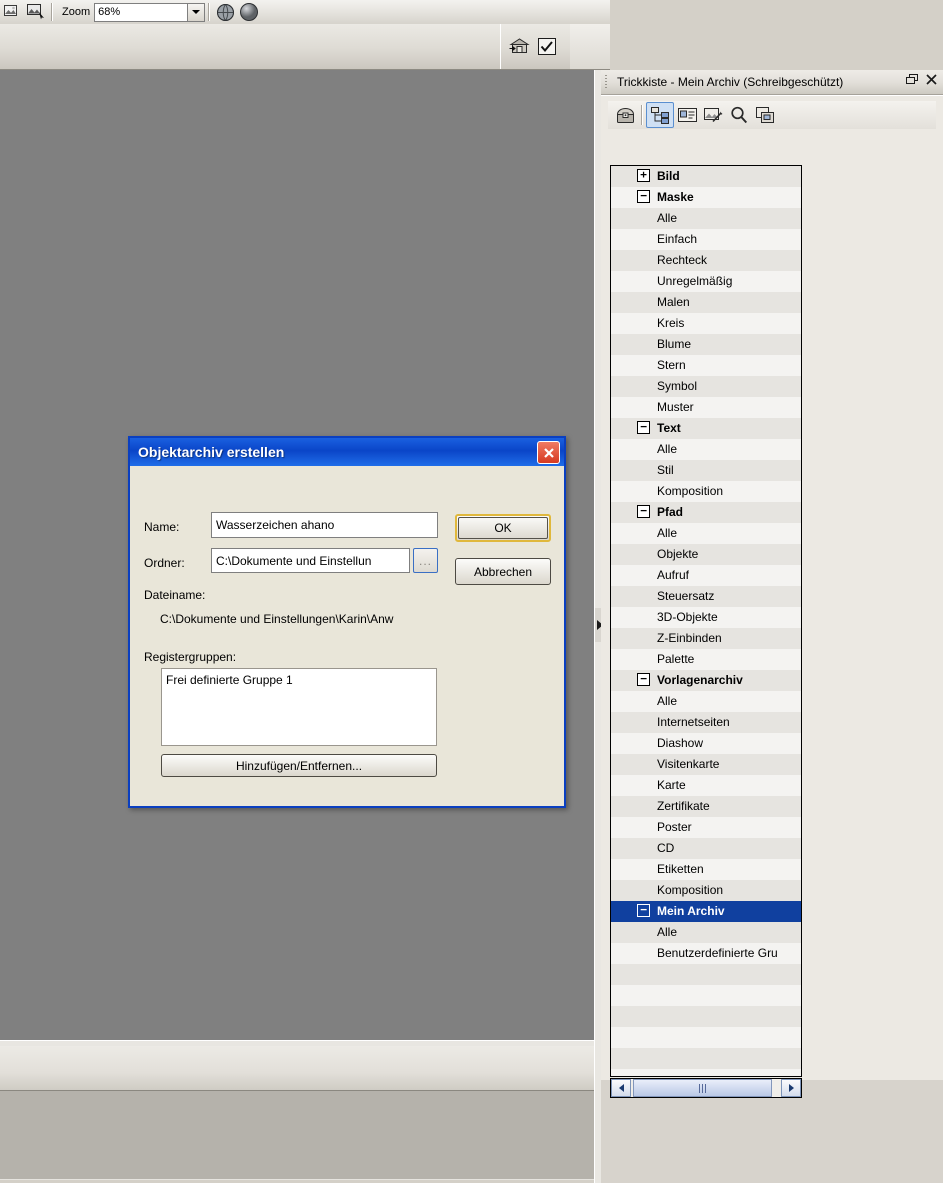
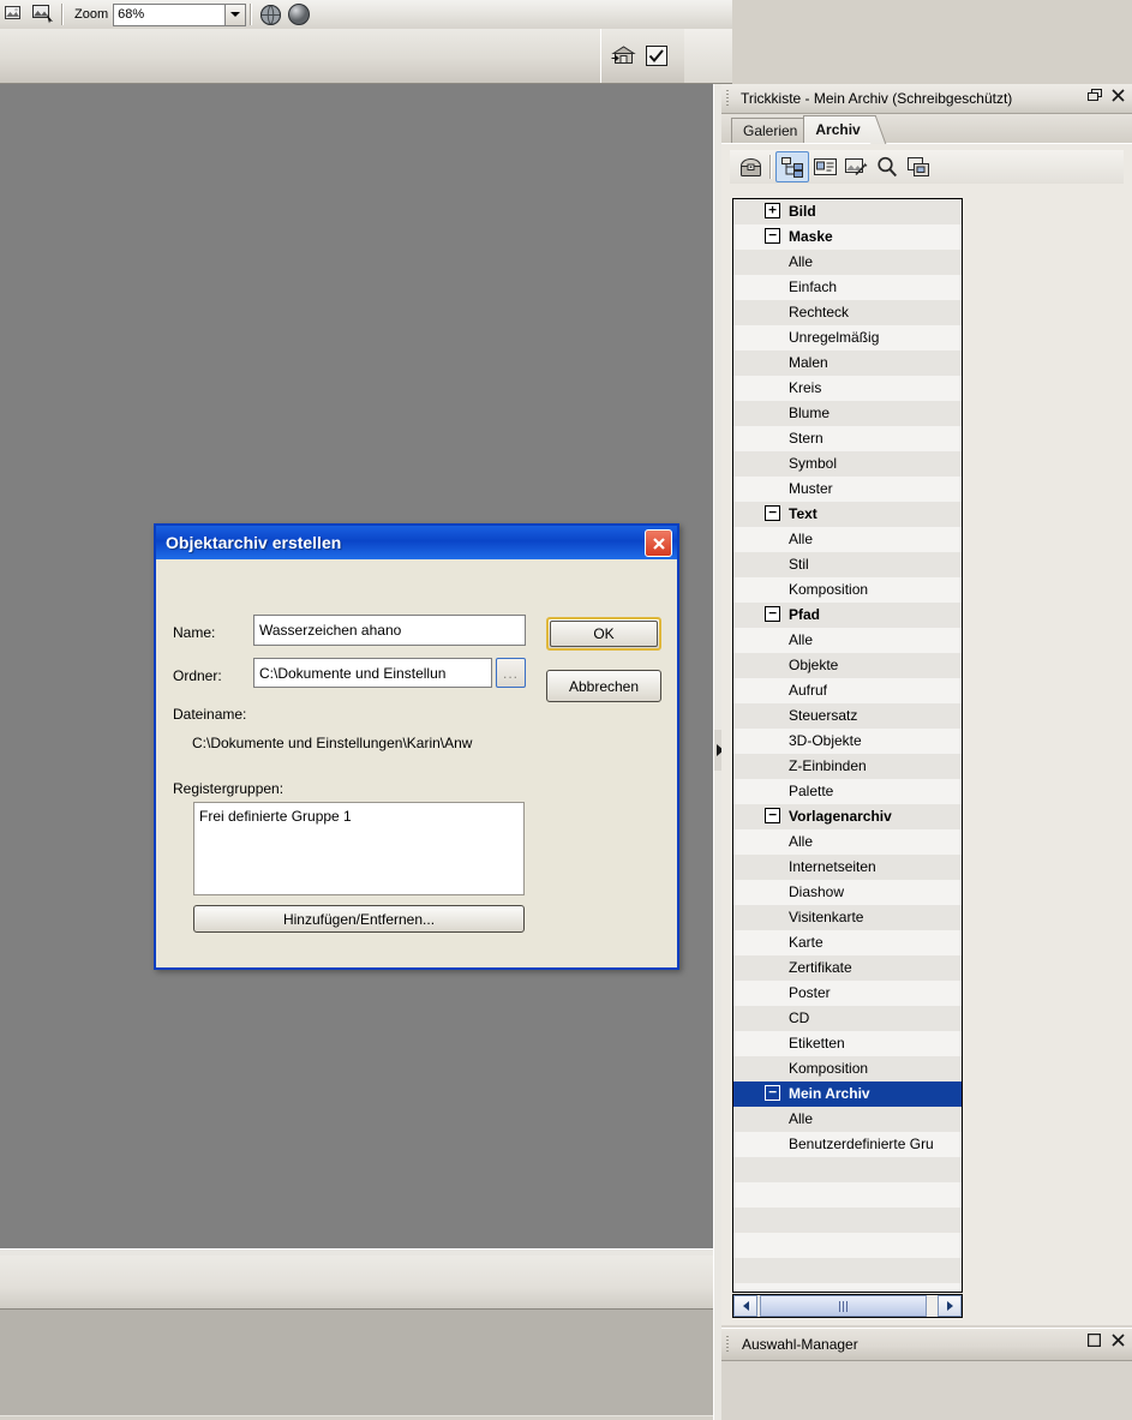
  Zoom
  68%
  Trickkiste - Mein Archiv (Schreibgeschützt)
+ Galerien
+ Archiv
+ Auswahl-Manager
  + Bild
  − Maske
  Alle
  Einfach
  Rechteck
  Unregelmäßig
  Malen
  Kreis
  Blume
  Stern
  Symbol
  Muster
  − Text
  Alle
  Stil
  Komposition
  − Pfad
  Alle
  Objekte
  Aufruf
  Steuersatz
  3D-Objekte
  Z-Einbinden
  Palette
  − Vorlagenarchiv
  Alle
  Internetseiten
  Diashow
  Visitenkarte
  Karte
  Zertifikate
  Poster
  CD
  Etiketten
  Komposition
  − Mein Archiv
  Alle
  Benutzerdefinierte Gru
  Objektarchiv erstellen
  Name:
  Wasserzeichen ahano
  Ordner:
  C:\Dokumente und Einstellun
  ...
  Dateiname:
  C:\Dokumente und Einstellungen\Karin\Anw
  Registergruppen:
  Frei definierte Gruppe 1
  Hinzufügen/Entfernen...
  OK
  Abbrechen
